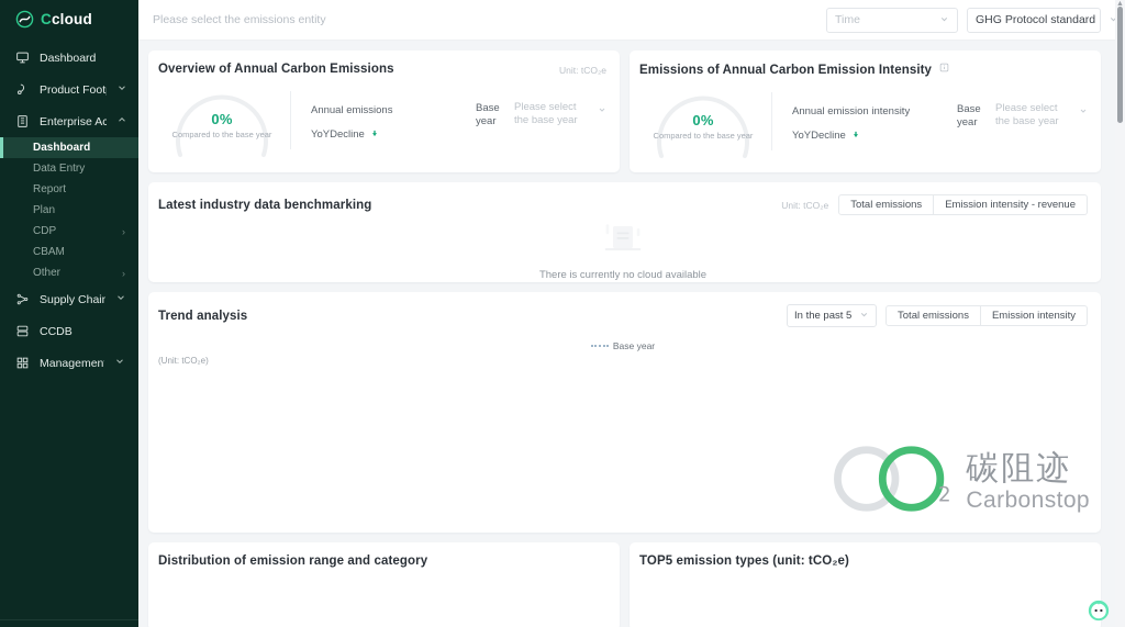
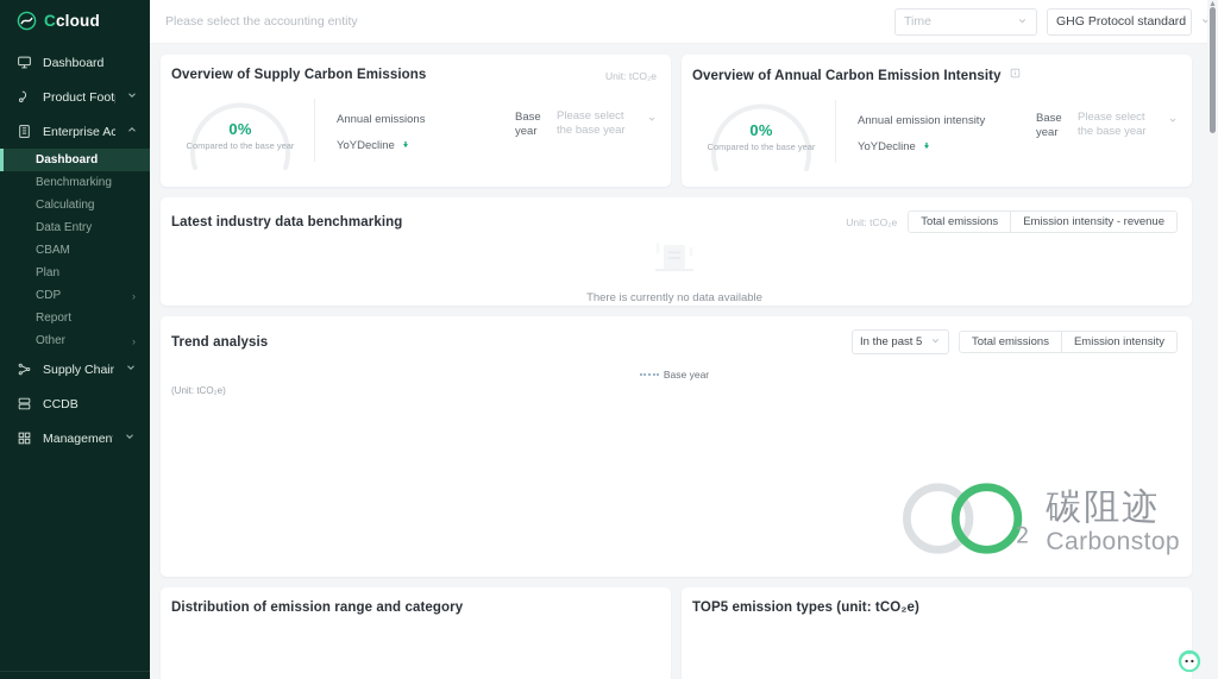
  Ccloud
  Dashboard
  Enterprise Ac
  Dashboard
+ Benchmarking
+ Calculating
  Data Entry
- Report
+ CBAM
  Plan
  CDP
  ›
- CBAM
+ Report
  Other
  ›
  Supply Chain
  CCDB
  Managemen
- Please select the emissions entity
+ Please select the accounting entity
  Time
  GHG Protocol standard
- Overview of Annual Carbon Emissions
+ Overview of Supply Carbon Emissions
  Unit: tCO₂e
  0%
  Compared to the base year
  Annual emissions
  YoYDecline
  Base year
  Please select the base year
- Emissions of Annual Carbon Emission Intensity
+ Overview of Annual Carbon Emission Intensity
  0%
  Compared to the base year
  Annual emission intensity
  YoYDecline
  Base year
  Please select the base year
  Latest industry data benchmarking
  Unit: tCO₂e
  Total emissions
  Emission intensity - revenue
- There is currently no cloud available
+ There is currently no data available
  Trend analysis
  In the past 5
  Total emissions
  Emission intensity
  Base year
  (Unit: tCO₂e)
  2
  碳阻迹
  Carbonstop
  Distribution of emission range and category
  TOP5 emission types (unit: tCO₂e)
